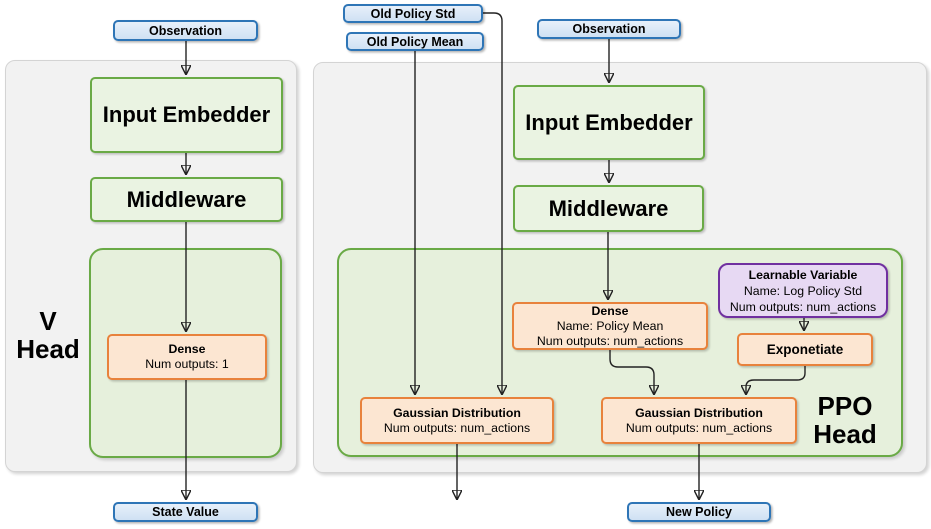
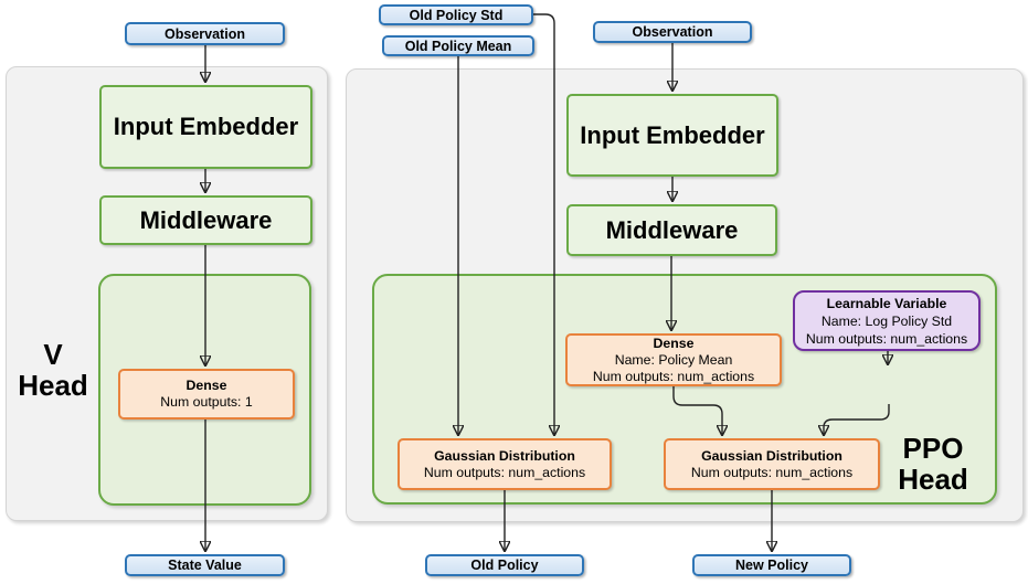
  Observation
  Input Embedder
  Middleware
  V
  Head
  Dense
  Num outputs: 1
  State Value
  Old Policy Std
  Old Policy Mean
  Observation
  Input Embedder
  Middleware
  Dense
  Name: Policy Mean
  Num outputs: num_actions
  Learnable Variable
  Name: Log Policy Std
  Num outputs: num_actions
- Exponetiate
  Gaussian Distribution
  Num outputs: num_actions
  Gaussian Distribution
  Num outputs: num_actions
  PPO
  Head
+ Old Policy
  New Policy
